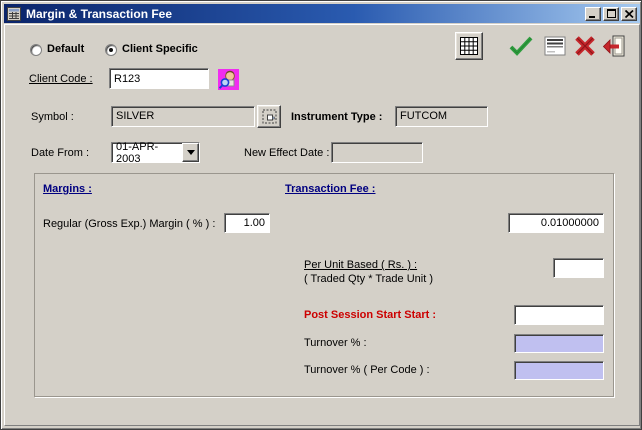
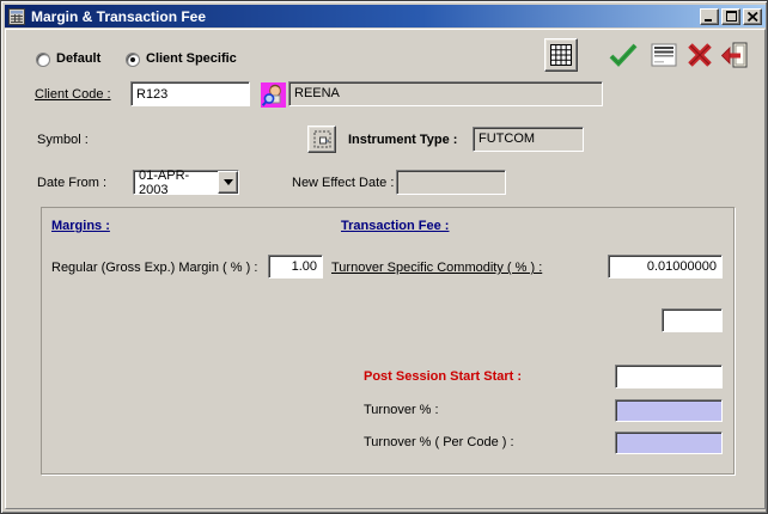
  Margin & Transaction Fee
  Default
  Client Specific
  Client Code :
  R123
+ REENA
  Symbol :
- SILVER
  Instrument Type :
  FUTCOM
  Date From :
  01-APR-2003
  New Effect Date :
  Margins :
  Transaction Fee :
  Regular (Gross Exp.) Margin ( % ) :
  1.00
+ Turnover Specific Commodity ( % ) :
  0.01000000
- Per Unit Based ( Rs. ) :
- ( Traded Qty * Trade Unit )
  Post Session Start Start :
  Turnover % :
  Turnover % ( Per Code ) :
